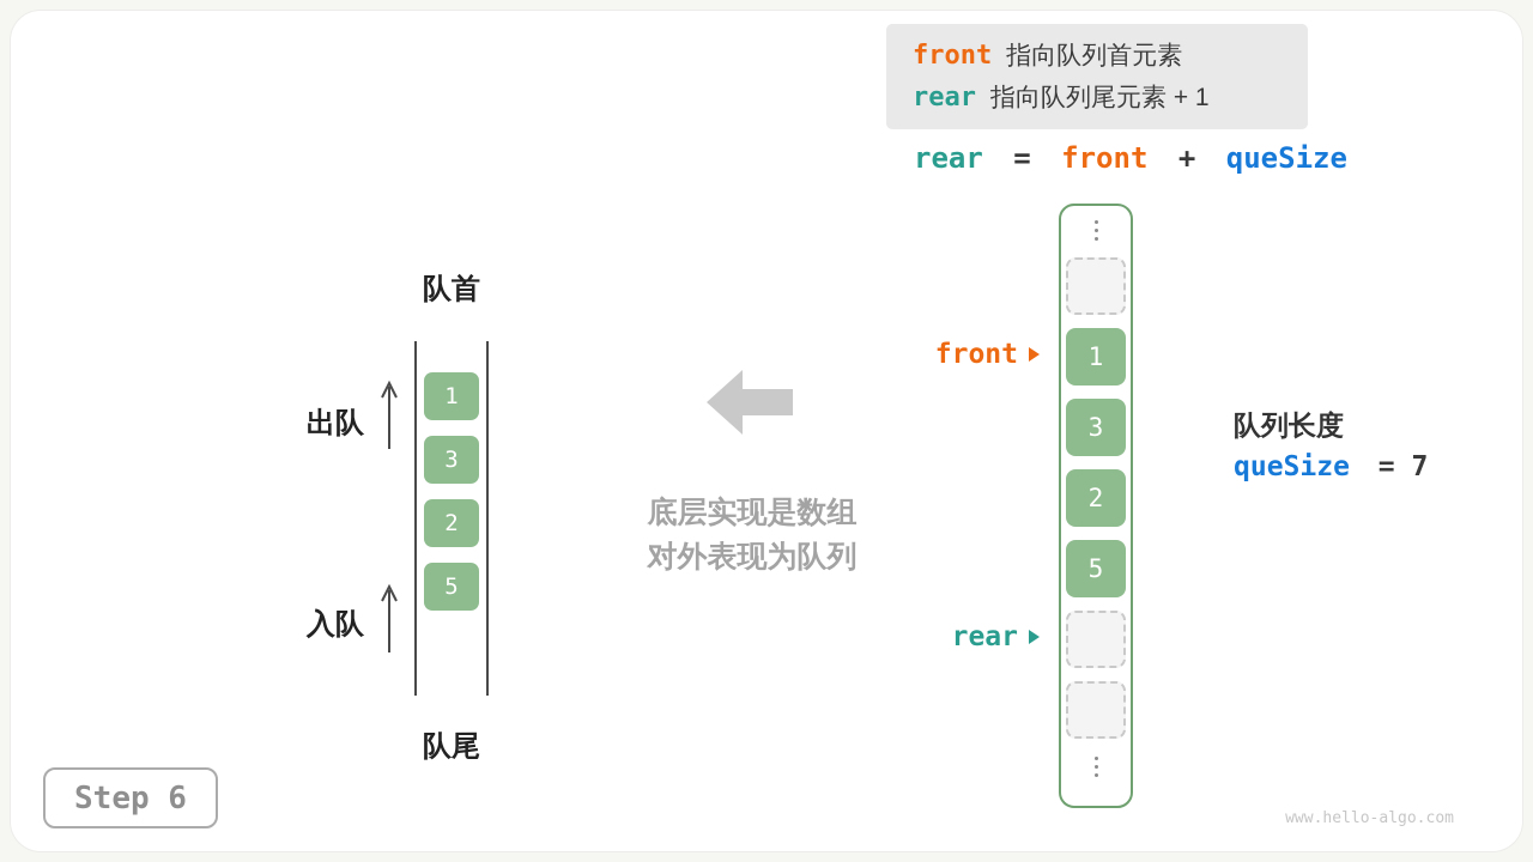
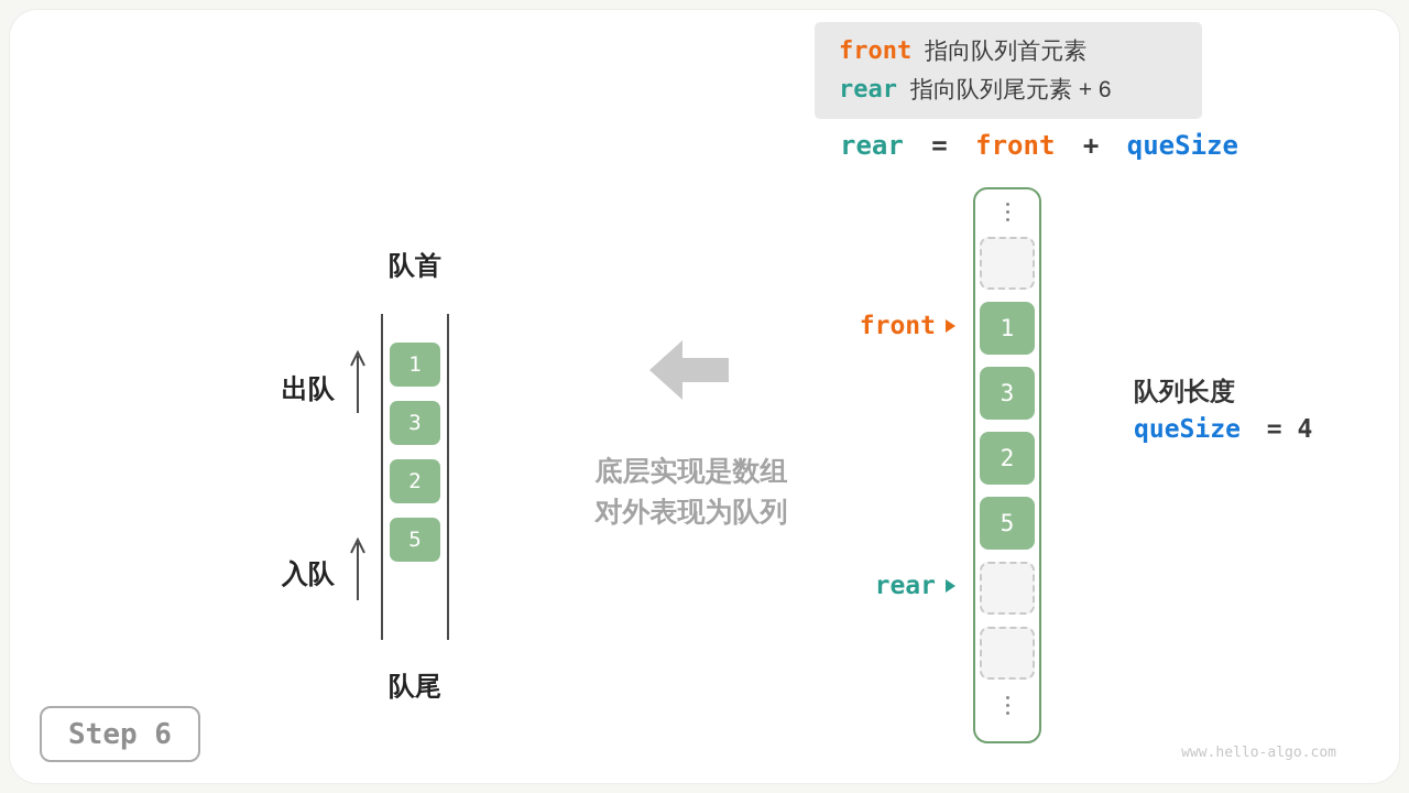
  front
  指向队列首元素
  rear
- 指向队列尾元素 + 1
+ 指向队列尾元素 + 6
  rear = front + queSize
  队首
  1
  3
  2
  5
  出队
  入队
  队尾
  底层实现是数组
  对外表现为队列
  1
  3
  2
  5
  front
  rear
  队列长度
- queSize = 7
+ queSize = 4
  Step 6
  www.hello-algo.com
